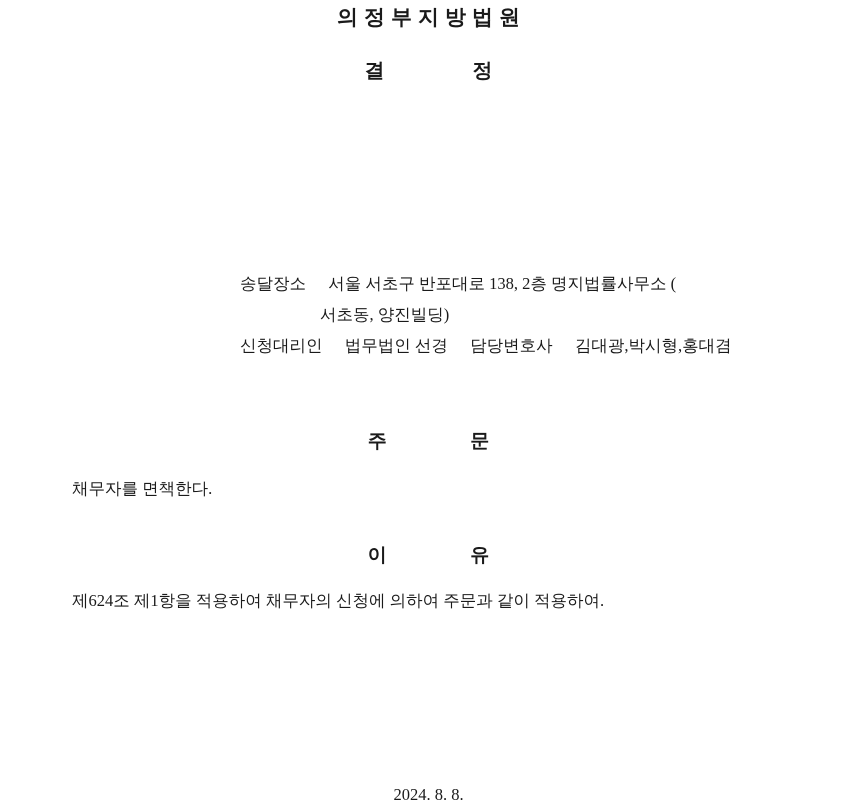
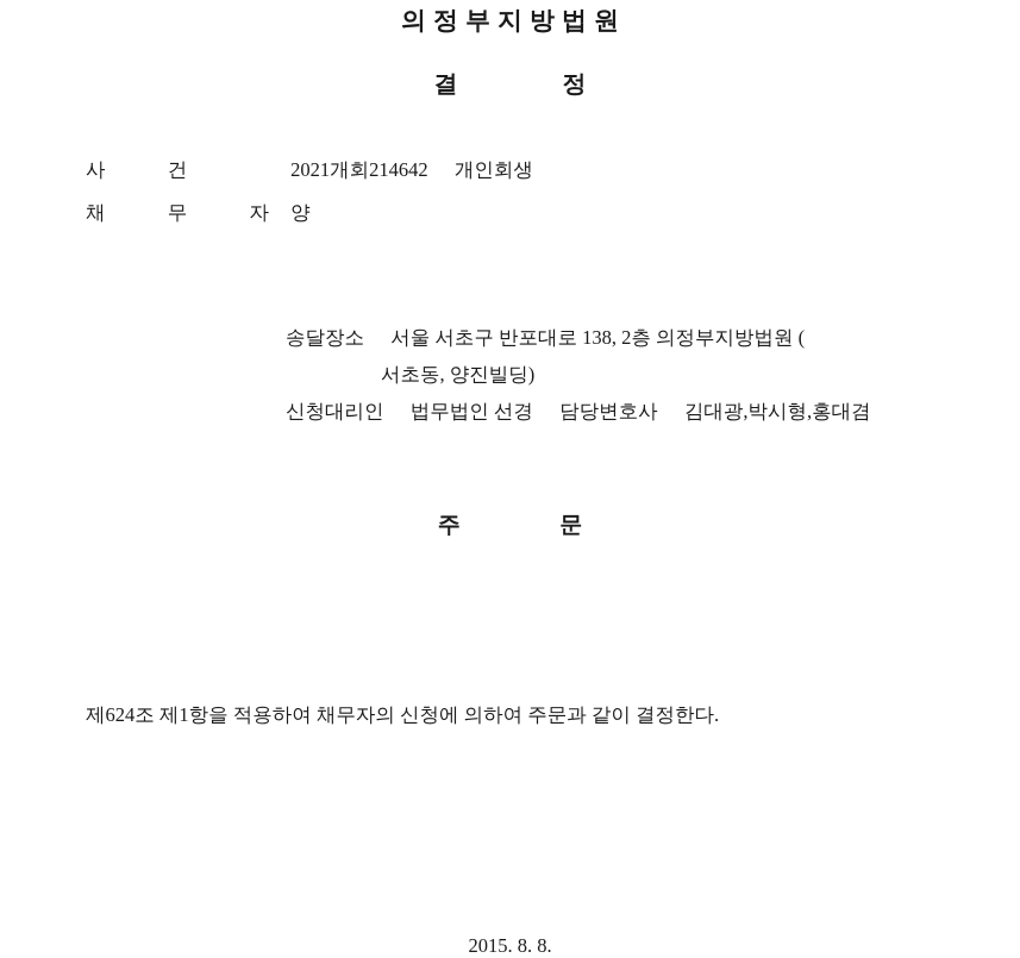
  의정부지방법원
  결 정
+ 사 건 2021개회214642 개인회생
+ 채 무 자 양
- 송달장소 서울 서초구 반포대로 138, 2층 명지법률사무소 (
+ 송달장소 서울 서초구 반포대로 138, 2층 의정부지방법원 (
  서초동, 양진빌딩)
  신청대리인 법무법인 선경 담당변호사 김대광,박시형,홍대겸
  주 문
- 채무자를 면책한다.
- 이 유
- 제624조 제1항을 적용하여 채무자의 신청에 의하여 주문과 같이 적용하여.
+ 제624조 제1항을 적용하여 채무자의 신청에 의하여 주문과 같이 결정한다.
- 2024. 8. 8.
+ 2015. 8. 8.
